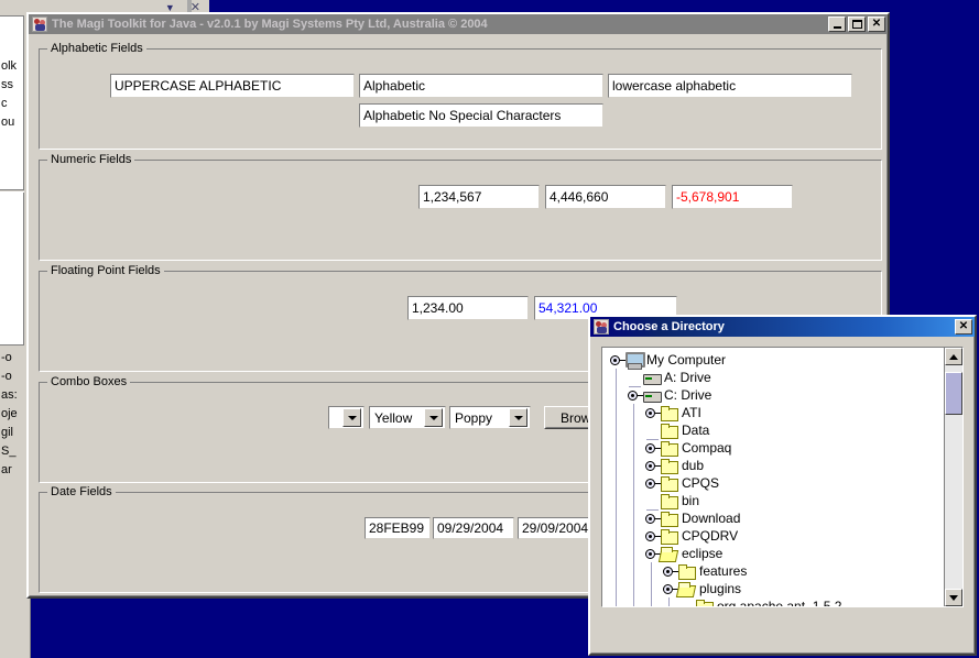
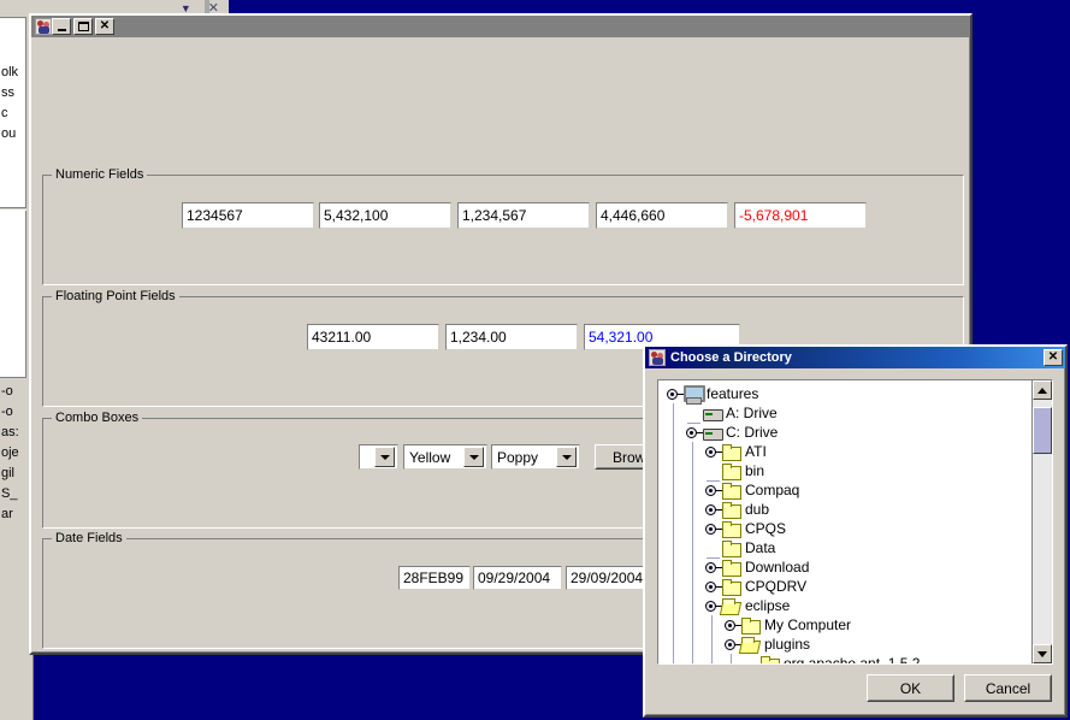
  olk
  ss
  c
  ou
  -o
  -o
  as:
  oje
  gil
  S_
  ar
  ▼
  ✕
- The Magi Toolkit for Java - v2.0.1 by Magi Systems Pty Ltd, Australia © 2004
  ✕
- Alphabetic Fields
- UPPERCASE ALPHABETIC
- Alphabetic
- lowercase alphabetic
- Alphabetic No Special Characters
  Numeric Fields
+ 1234567
+ 5,432,100
  1,234,567
  4,446,660
  -5,678,901
  Floating Point Fields
+ 43211.00
  1,234.00
  54,321.00
  Combo Boxes
  Yellow
  Poppy
  Date Fields
  28FEB99
  09/29/2004
  29/09/2004
  Choose a Directory
  ✕
- My Computer
+ features
  A: Drive
  C: Drive
  ATI
- Data
+ bin
  Compaq
  dub
  CPQS
- bin
+ Data
  Download
  CPQDRV
  eclipse
- features
+ My Computer
  plugins
+ OK
+ Cancel
